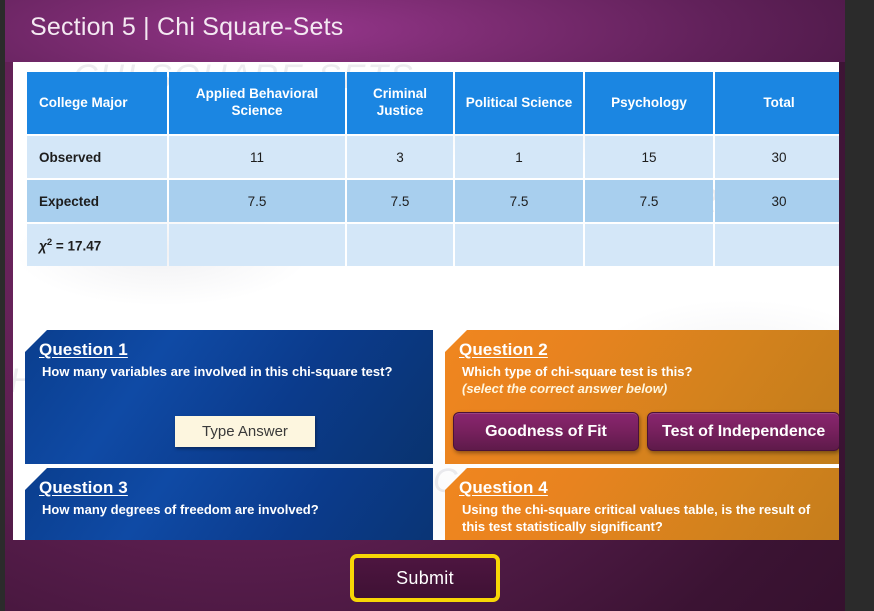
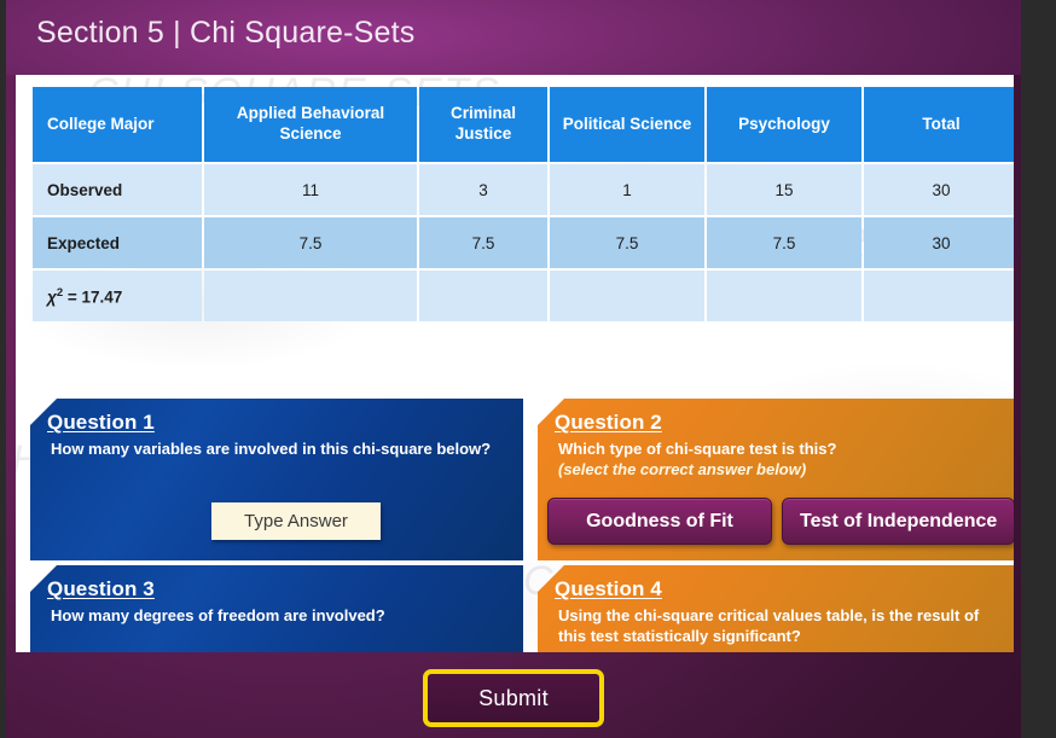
  Section 5 | Chi Square-Sets
  College Major	Applied Behavioral Science	Criminal Justice	Political Science	Psychology	Total
  Observed	11	3	1	15	30
  Expected	7.5	7.5	7.5	7.5	30
  χ2 = 17.47
  Question 1
- How many variables are involved in this chi-square test?
+ How many variables are involved in this chi-square below?
  Type Answer
  Question 2
  Which type of chi-square test is this?
  (select the correct answer below)
  Goodness of Fit
  Test of Independence
  Question 3
  How many degrees of freedom are involved?
  Question 4
  Using the chi-square critical values table, is the result of this test statistically significant?
  Submit
